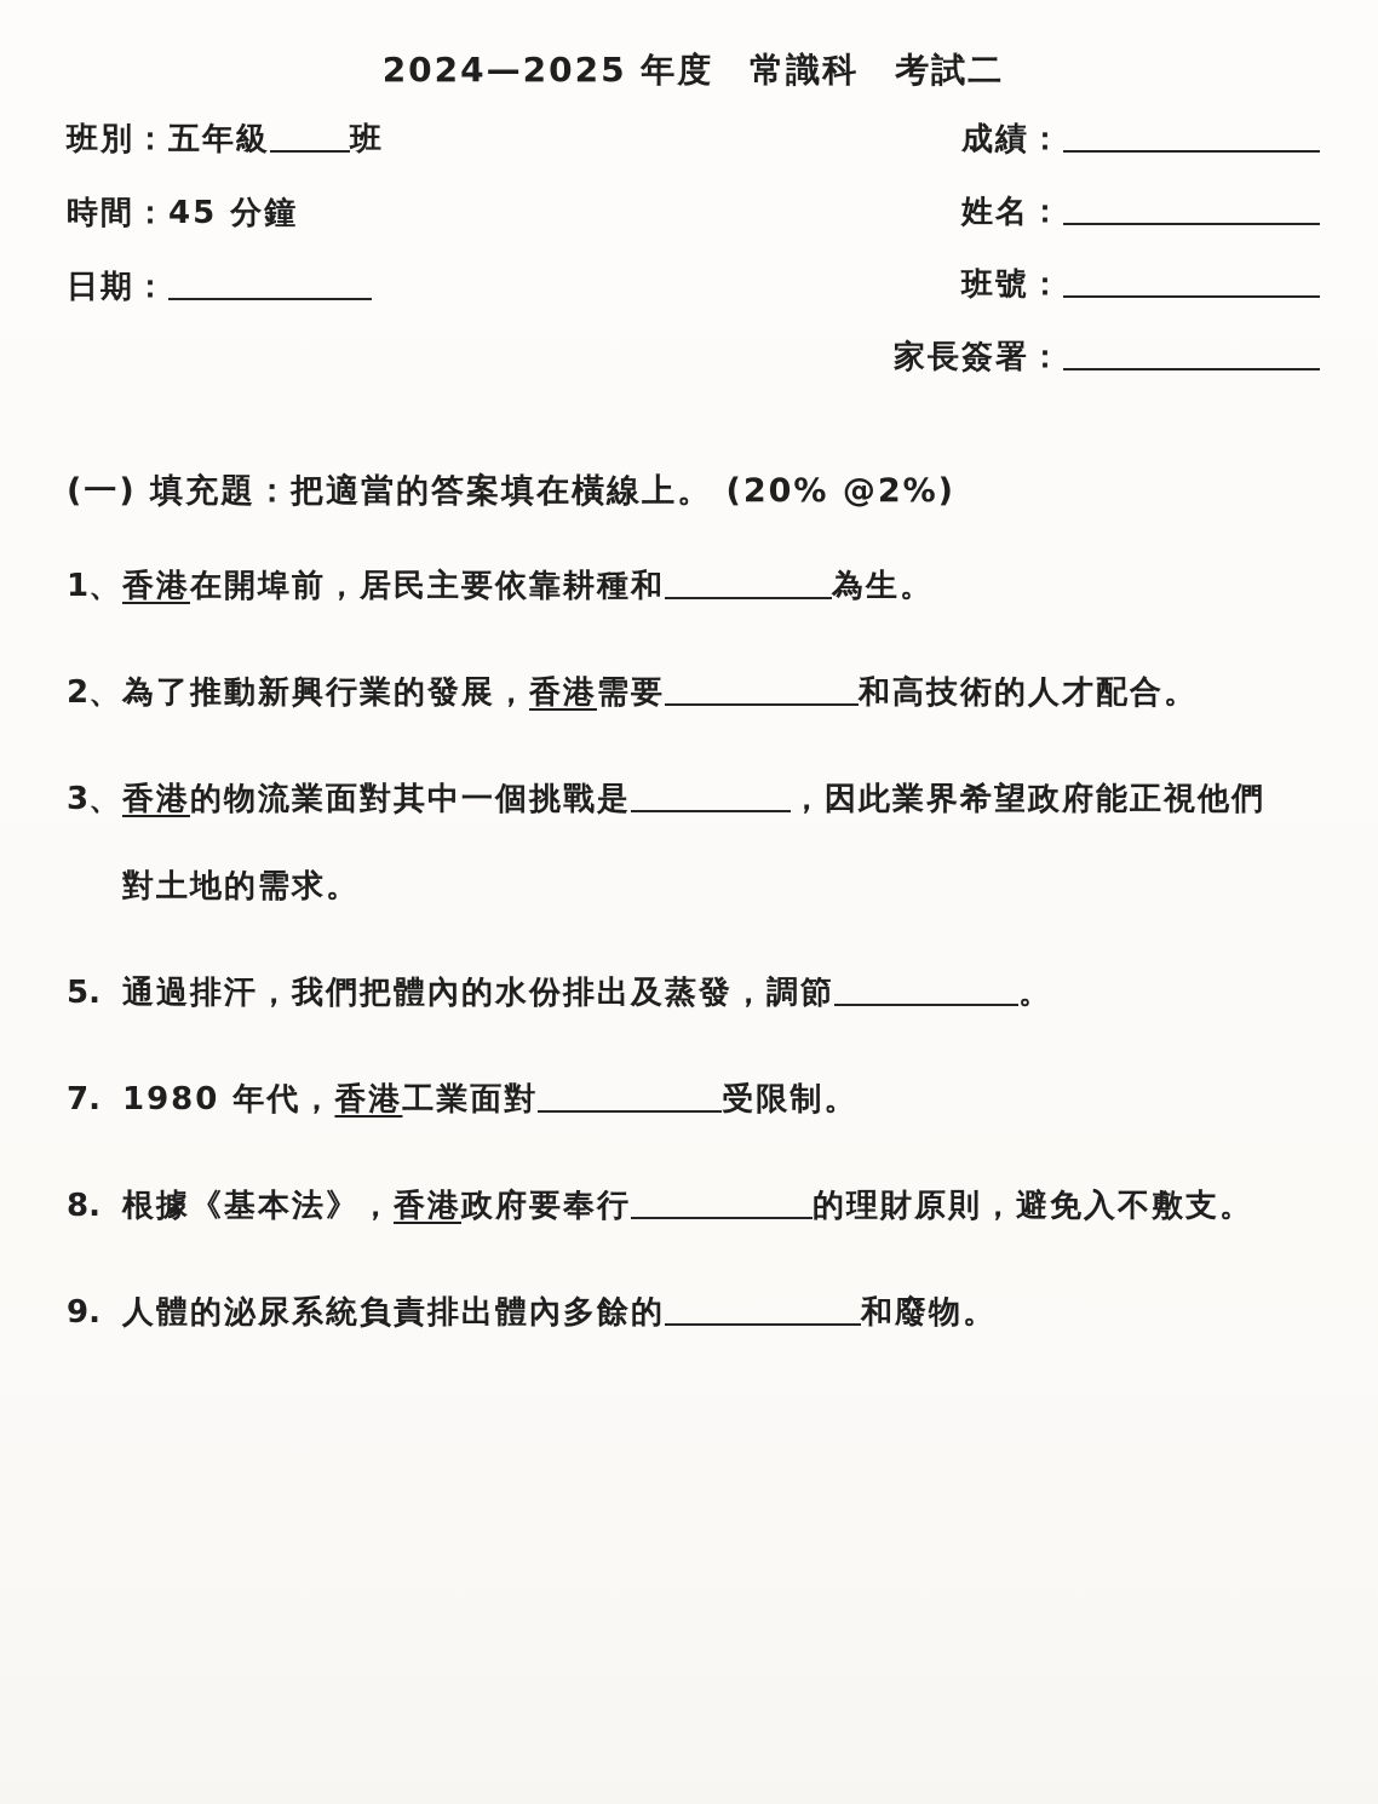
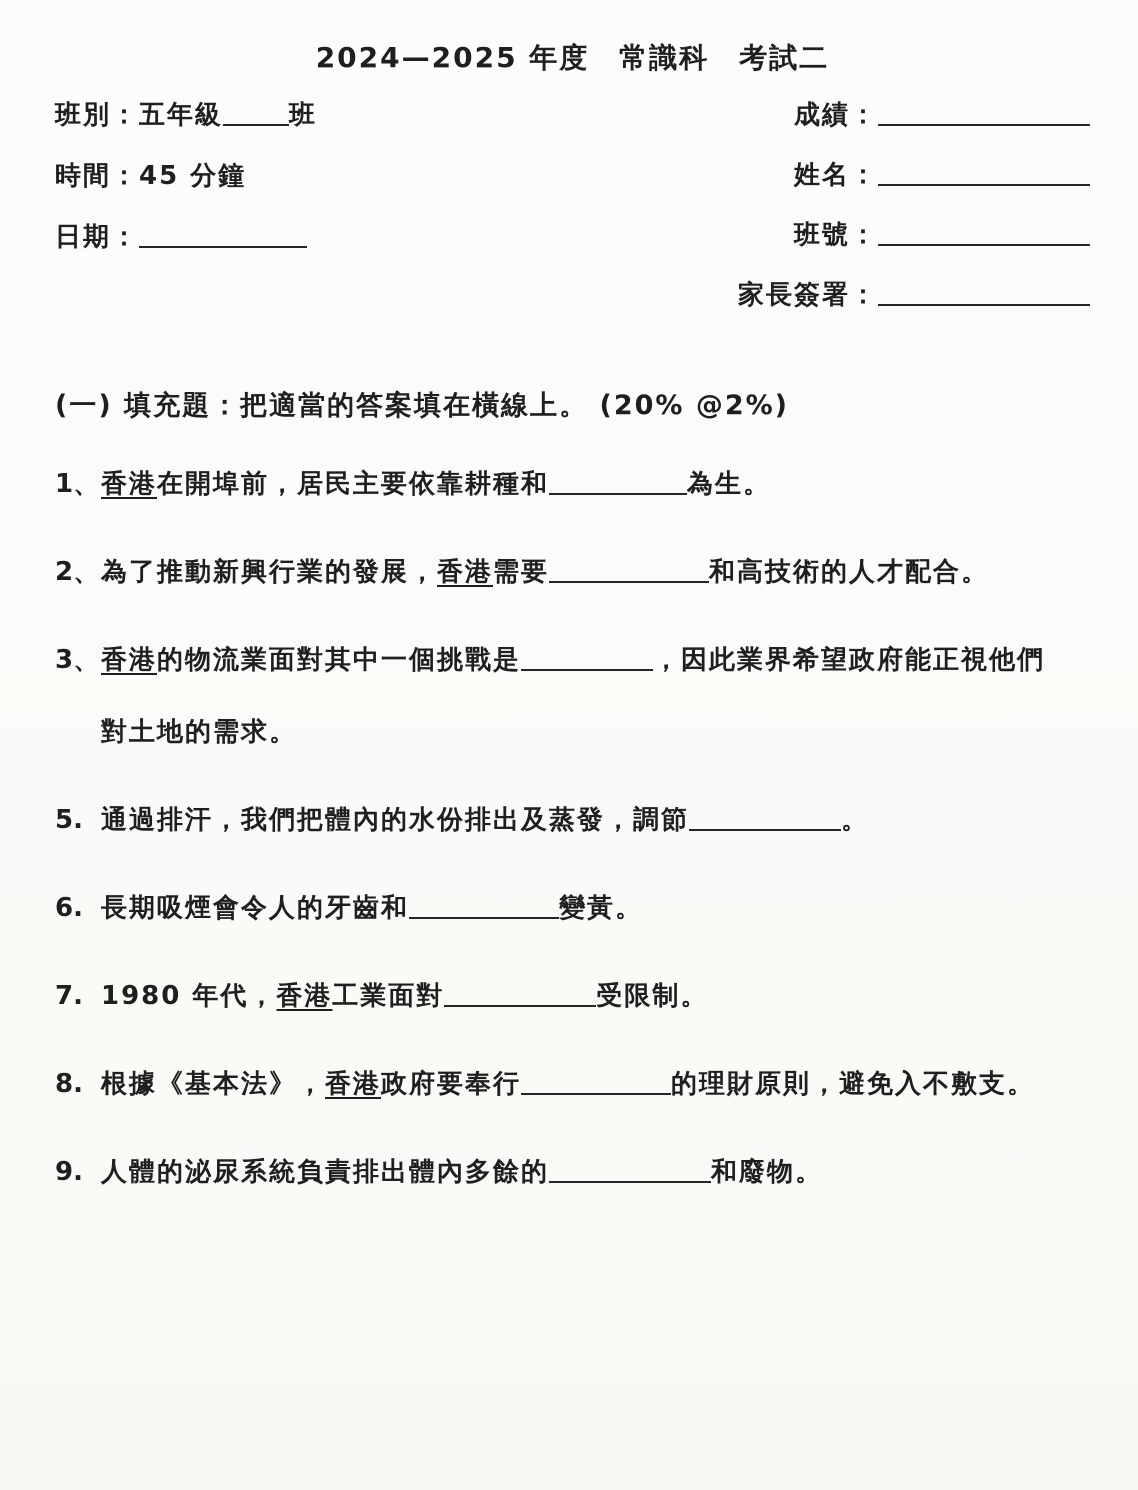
  2024—2025 年度 常識科 考試二
  班別：五年級 班
  時間：45 分鐘
  日期：
  成績：
  姓名：
  班號：
  家長簽署：
  (一) 填充題：把適當的答案填在橫線上。 (20% @2%)
  1、
  香港在開埠前，居民主要依靠耕種和 為生。
  2、
  為了推動新興行業的發展，香港需要 和高技術的人才配合。
  3、
  香港的物流業面對其中一個挑戰是 ，因此業界希望政府能正視他們
  對土地的需求。
  5.
  通過排汗，我們把體內的水份排出及蒸發，調節 。
+ 6.
+ 長期吸煙會令人的牙齒和 變黃。
  7.
  1980 年代，香港工業面對 受限制。
  8.
  根據《基本法》，香港政府要奉行 的理財原則，避免入不敷支。
  9.
  人體的泌尿系統負責排出體內多餘的 和廢物。
